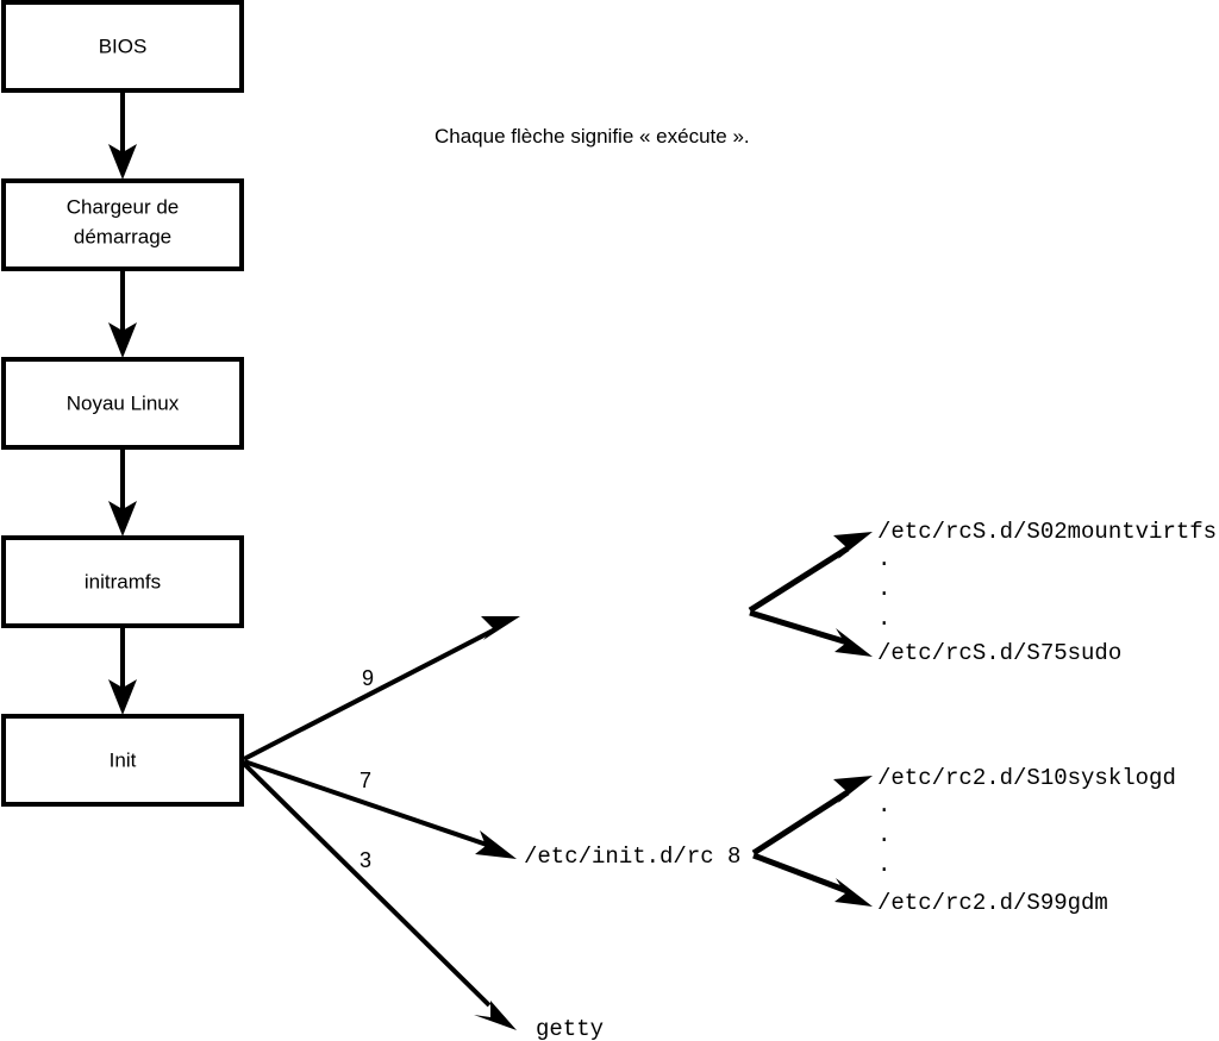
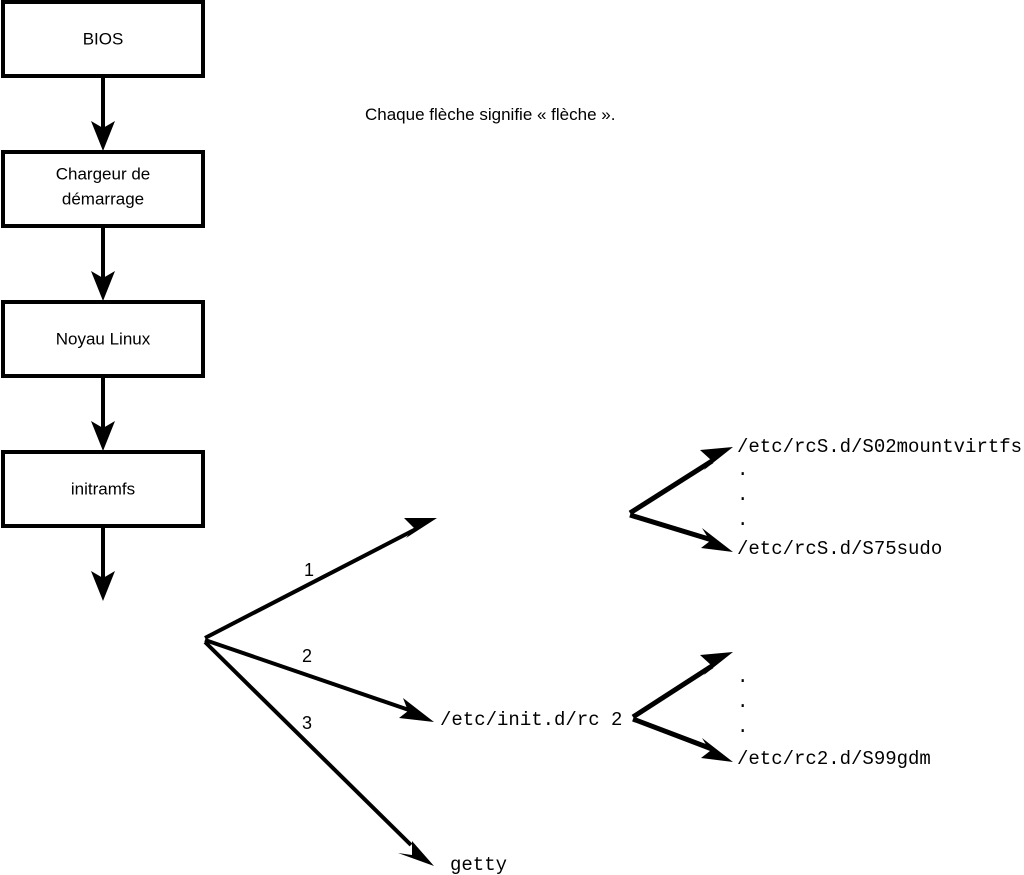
  BIOS
  Chargeur de
  démarrage
  Noyau Linux
  initramfs
- Init
- Chaque flèche signifie « exécute ».
+ Chaque flèche signifie « flèche ».
- 9
+ 1
- 7
+ 2
- /etc/init.d/rc 8
+ /etc/init.d/rc 2
  3
  getty
  /etc/rcS.d/S02mountvirtfs
  .
  .
  .
  /etc/rcS.d/S75sudo
- /etc/rc2.d/S10sysklogd
  .
  .
  .
  /etc/rc2.d/S99gdm
